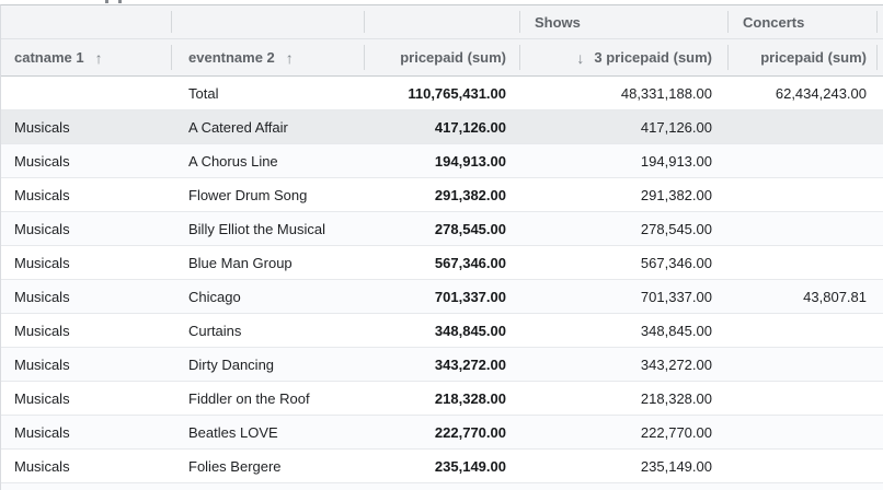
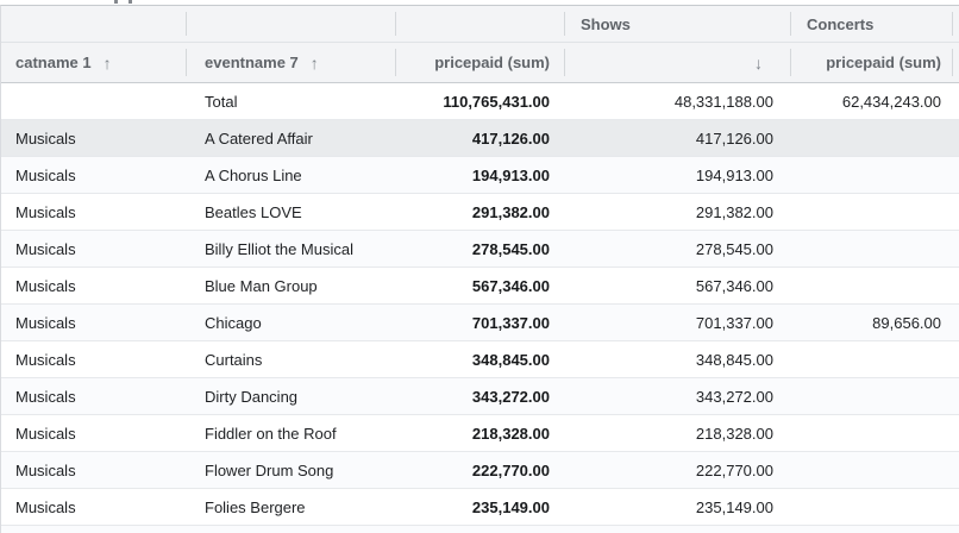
  Shows
  Concerts
  catname 1
  ↑
- eventname 2
+ eventname 7
  ↑
  pricepaid (sum)
  ↓
- 3 pricepaid (sum)
  pricepaid (sum)
  Total
  110,765,431.00
  48,331,188.00
  62,434,243.00
  Musicals
  A Catered Affair
  417,126.00
  417,126.00
  Musicals
  A Chorus Line
  194,913.00
  194,913.00
  Musicals
- Flower Drum Song
+ Beatles LOVE
  291,382.00
  291,382.00
  Musicals
  Billy Elliot the Musical
  278,545.00
  278,545.00
  Musicals
  Blue Man Group
  567,346.00
  567,346.00
  Musicals
  Chicago
  701,337.00
  701,337.00
- 43,807.81
+ 89,656.00
  Musicals
  Curtains
  348,845.00
  348,845.00
  Musicals
  Dirty Dancing
  343,272.00
  343,272.00
  Musicals
  Fiddler on the Roof
  218,328.00
  218,328.00
  Musicals
- Beatles LOVE
+ Flower Drum Song
  222,770.00
  222,770.00
  Musicals
  Folies Bergere
  235,149.00
  235,149.00
